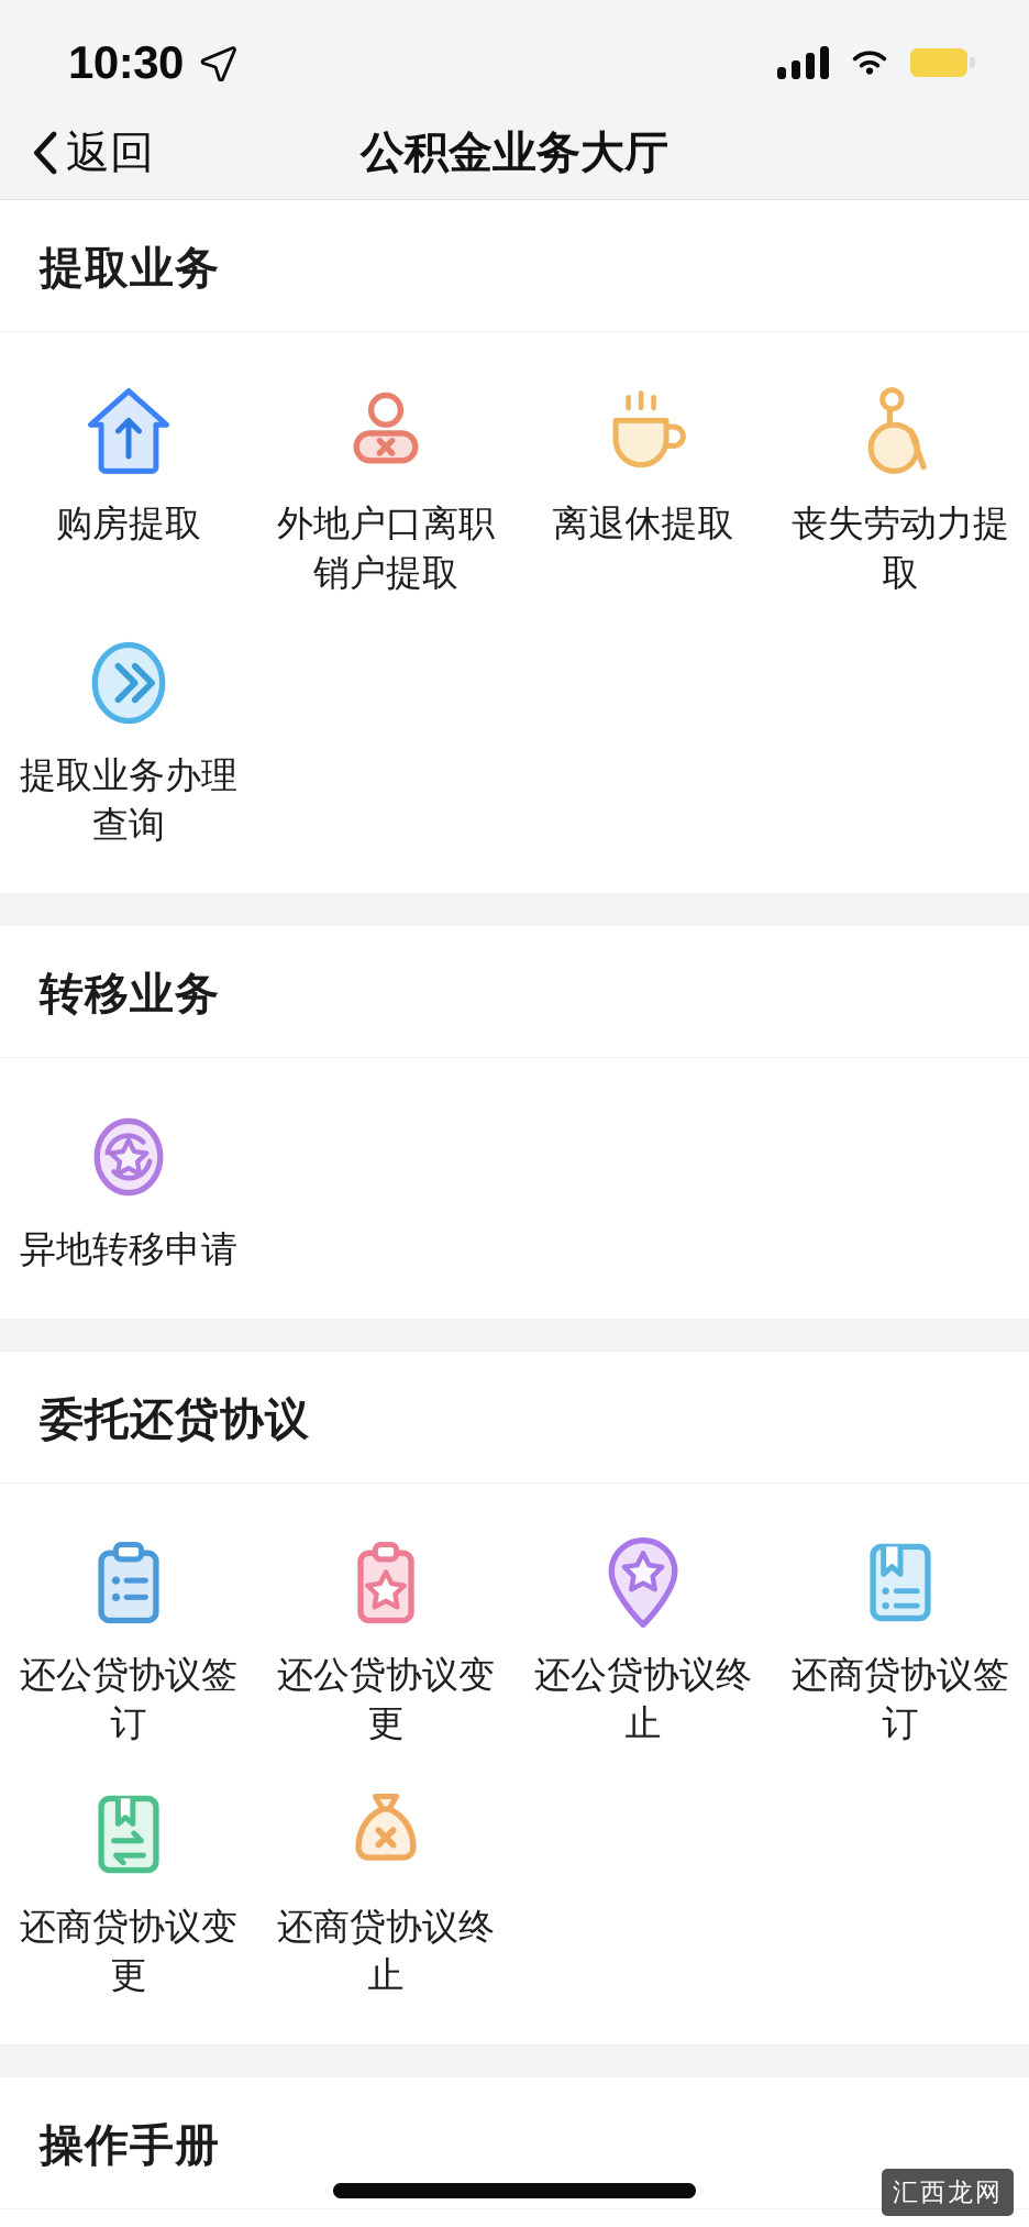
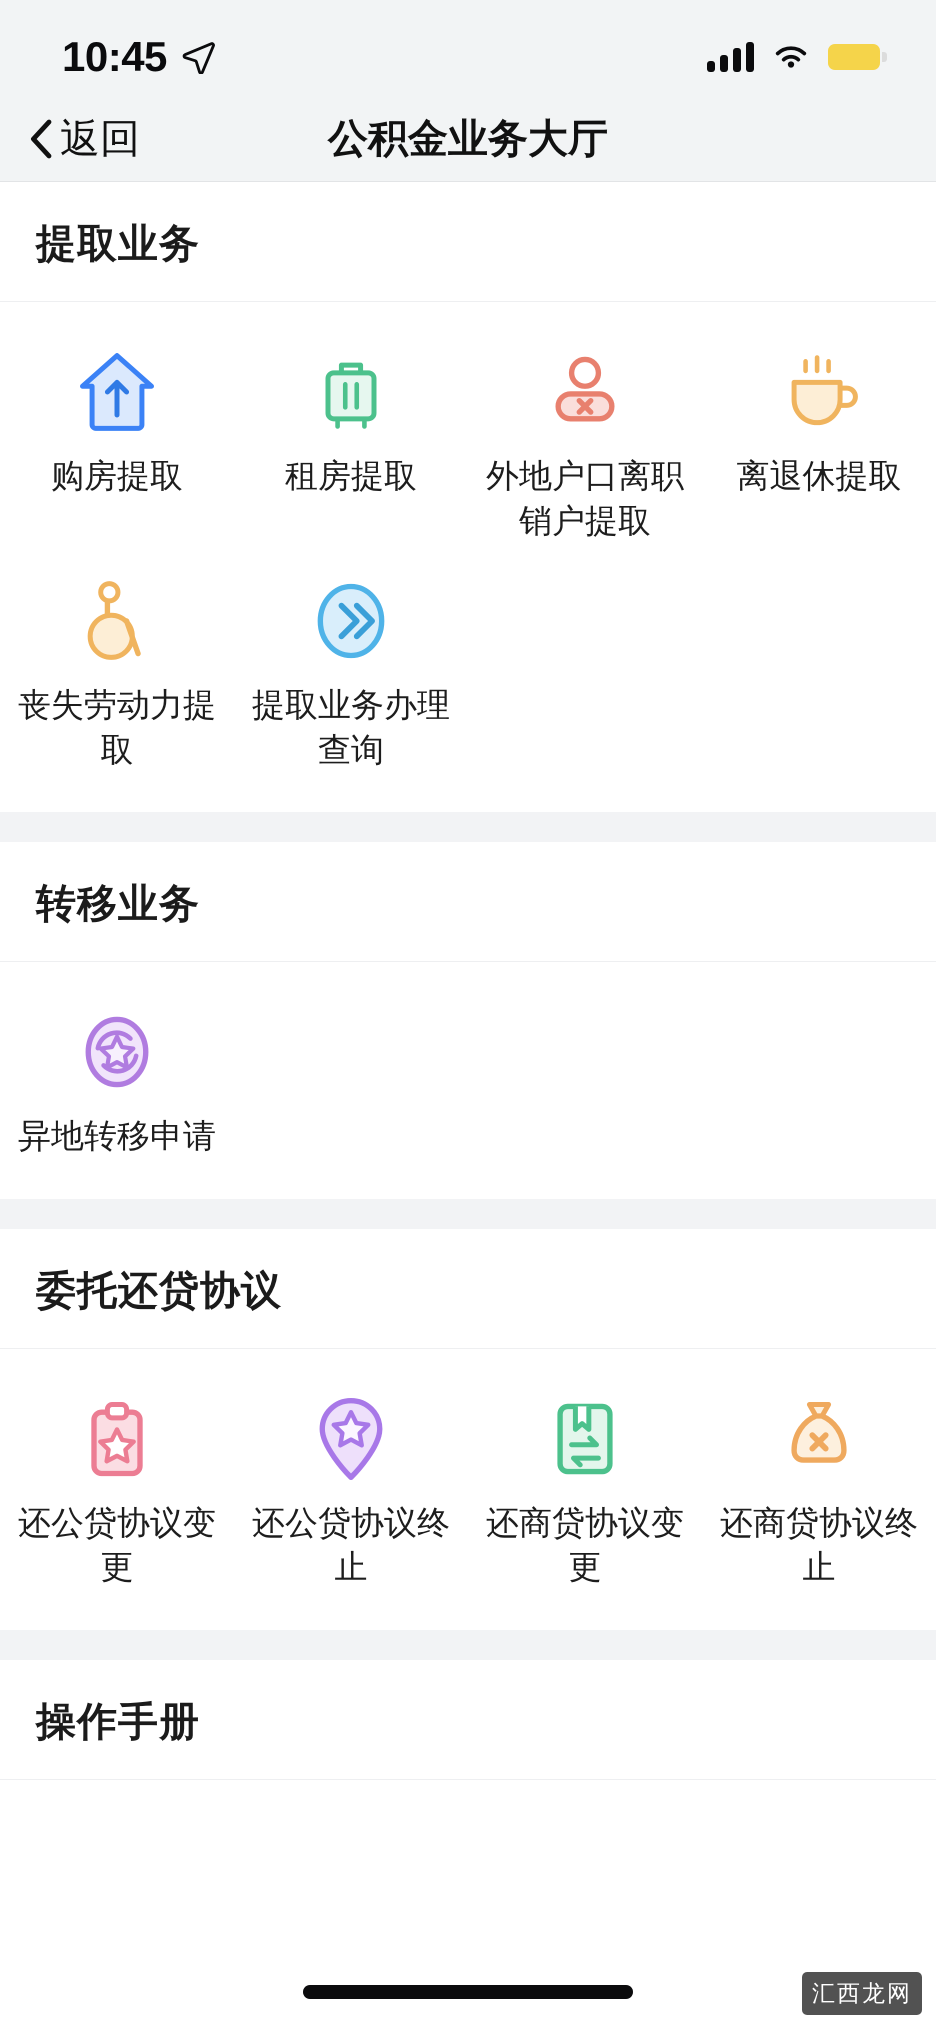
- 10:30
+ 10:45
  返回
  公积金业务大厅
  提取业务
  购房提取
+ 租房提取
  外地户口离职销户提取
  离退休提取
  丧失劳动力提取
  提取业务办理查询
  转移业务
  异地转移申请
  委托还贷协议
- 还公贷协议签订
  还公贷协议变更
  还公贷协议终止
- 还商贷协议签订
  还商贷协议变更
  还商贷协议终止
  操作手册
  汇西龙网
